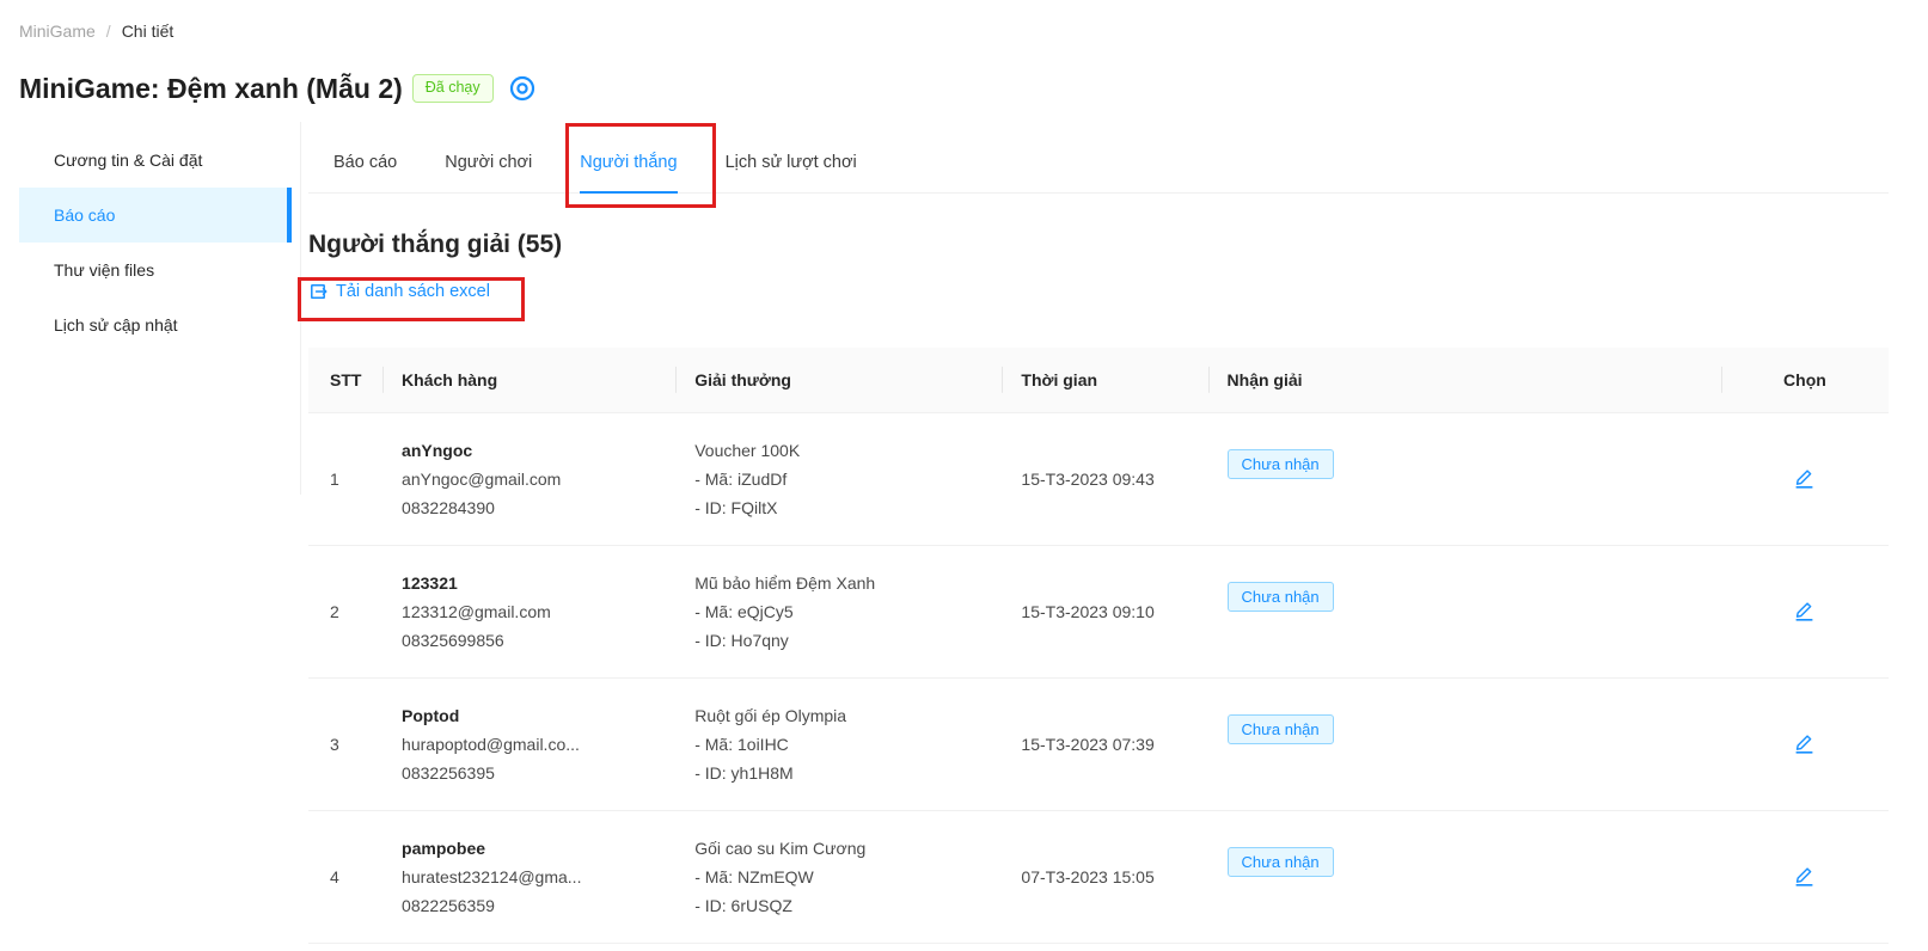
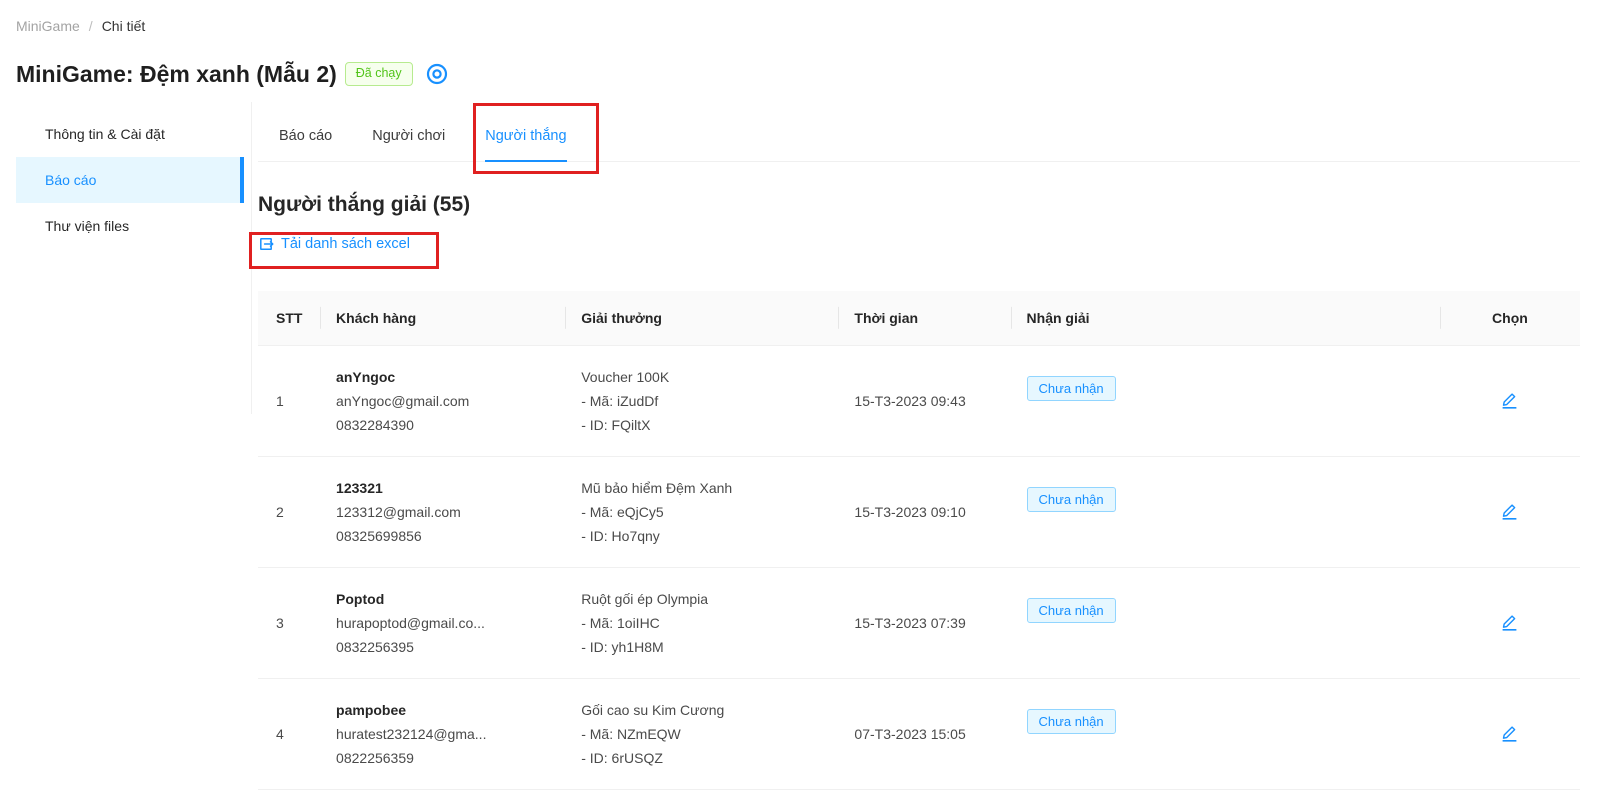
  MiniGame
  /
  Chi tiết
  MiniGame: Đệm xanh (Mẫu 2)
  Đã chạy
- Cương tin & Cài đặt
+ Thông tin & Cài đặt
  Báo cáo
  Thư viện files
- Lịch sử cập nhật
  Báo cáo
  Người chơi
  Người thắng
- Lịch sử lượt chơi
  Người thắng giải (55)
  Tải danh sách excel
  STT	Khách hàng	Giải thưởng	Thời gian	Nhận giải	Chọn
  1	anYngoc anYngoc@gmail.com 0832284390	Voucher 100K - Mã: iZudDf - ID: FQiltX	15-T3-2023 09:43	Chưa nhận
  2	123321 123312@gmail.com 08325699856	Mũ bảo hiểm Đệm Xanh - Mã: eQjCy5 - ID: Ho7qny	15-T3-2023 09:10	Chưa nhận
  3	Poptod hurapoptod@gmail.co... 0832256395	Ruột gối ép Olympia - Mã: 1oiIHC - ID: yh1H8M	15-T3-2023 07:39	Chưa nhận
  4	pampobee huratest232124@gma... 0822256359	Gối cao su Kim Cương - Mã: NZmEQW - ID: 6rUSQZ	07-T3-2023 15:05	Chưa nhận
